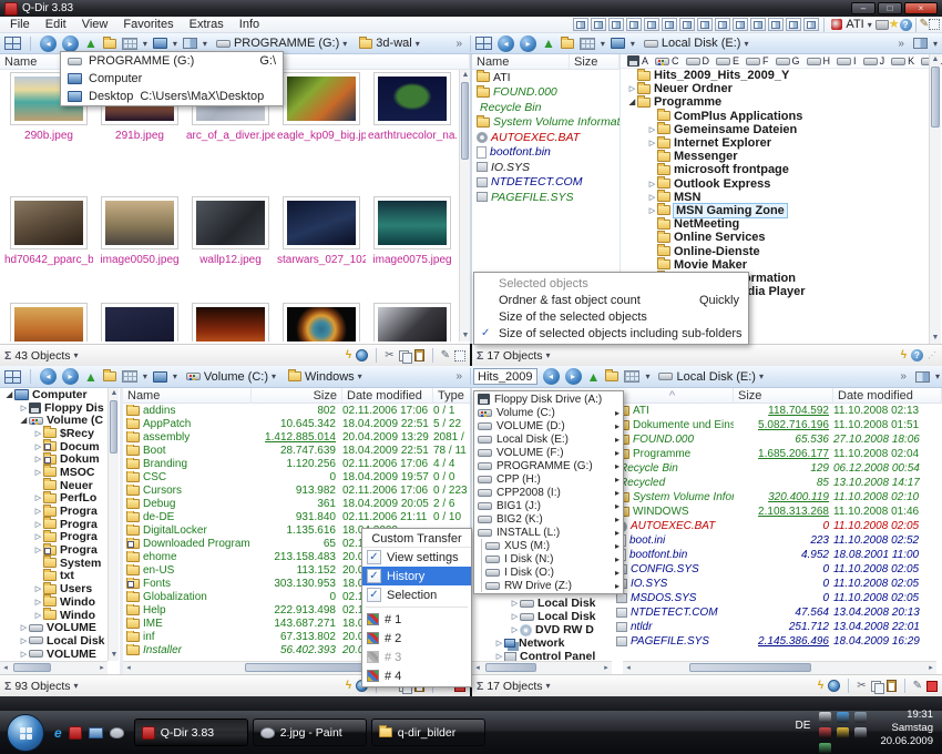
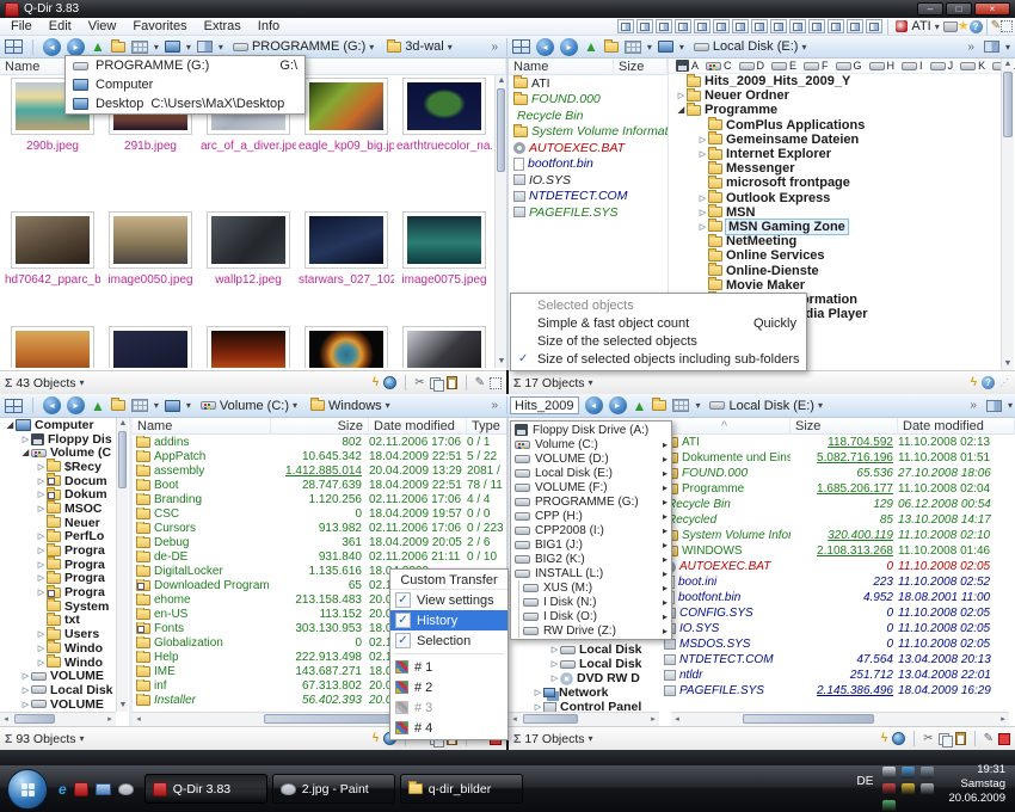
  Q-Dir 3.83
  –
  □
  ×
  File
  Edit
  View
  Favorites
  Extras
  Info
  ATI
  ▾
  ★
  ?
  ✎
  ◂
  ▸
  ▲
  ▾
  ▾
  ▾
  PROGRAMME (G:)
  ▾
  3d-wal
  ▾
  »
  ◂
  ▸
  ▲
  ▾
  ▾
  Local Disk (E:)
  ▾
  »
  ▾
  Name
  290b.jpeg
  291b.jpeg
  arc_of_a_diver.jpe
  eagle_kp09_big.jp
  earthtruecolor_na.
  hd70642_pparc_b
  image0050.jpeg
  wallp12.jpeg
  starwars_027_102
  image0075.jpeg
  Name
  Size
  ATI
  FOUND.000
  Recycle Bin
  System Volume Informat
  AUTOEXEC.BAT
  bootfont.bin
  IO.SYS
  NTDETECT.COM
  PAGEFILE.SYS
  A
  C
  D
  E
  F
  G
  H
  I
  J
  K
  Hits_2009_Hits_2009_Y
  Neuer Ordner
  Programme
  ComPlus Applications
  Gemeinsame Dateien
  Internet Explorer
  Messenger
  microsoft frontpage
  Outlook Express
  MSN
  MSN Gaming Zone
  NetMeeting
  Online Services
  Online-Dienste
  Movie Maker
  Σ
  43 Objects
  ▾
  ϟ
  ✂
  ✎
  Σ
  17 Objects
  ▾
  ϟ
  ?
  ⋰
  ◂
  ▸
  ▲
  ▾
  ▾
  Volume (C:)
  ▾
  Windows
  ▾
  »
  Hits_2009
  ◂
  ▸
  ▲
  ▾
  Local Disk (E:)
  ▾
  »
  ▾
  Computer
  Floppy Dis
  Volume (C
  $Recy
  Docum
  Dokum
  MSOC
  Neuer
  PerfLo
  Progra
  Progra
  Progra
  Progra
  System
  txt
  Users
  Windo
  Windo
  VOLUME
  Local Disk
  VOLUME
  Name
  Size
  Date modified
  Type
  addins
  802
  02.11.2006 17:06
  0 / 1
  AppPatch
  10.645.342
  18.04.2009 22:51
  5 / 22
  assembly
  1.412.885.014
  20.04.2009 13:29
  2081 /
  Boot
  28.747.639
  18.04.2009 22:51
  78 / 11
  Branding
  1.120.256
  02.11.2006 17:06
  4 / 4
  CSC
  0
  18.04.2009 19:57
  0 / 0
  Cursors
  913.982
  02.11.2006 17:06
  0 / 223
  Debug
  361
  18.04.2009 20:05
  2 / 6
  de-DE
  931.840
  02.11.2006 21:11
  0 / 10
  DigitalLocker
  1.135.616
  Downloaded Program
  65
  ehome
  213.158.483
  en-US
  113.152
  Fonts
  303.130.953
  Globalization
  0
  Help
  222.913.498
  IME
  143.687.271
  inf
  67.313.802
  Installer
  56.402.393
  Local Disk
  Local Disk
  DVD RW D
  Network
  Control Panel
  ^
  Size
  Date modified
  ATI
  118.704.592
  11.10.2008 02:13
  5.082.716.196
  11.10.2008 01:51
  FOUND.000
  65.536
  27.10.2008 18:06
  Programme
  1.685.206.177
  11.10.2008 02:04
  ecycle Bin
  129
  06.12.2008 00:54
  ecycled
  85
  13.10.2008 14:17
  System Volume Infor
  320.400.119
  11.10.2008 02:10
  WINDOWS
  2.108.313.268
  11.10.2008 01:46
  AUTOEXEC.BAT
  0
  11.10.2008 02:05
  boot.ini
  223
  11.10.2008 02:52
  bootfont.bin
  4.952
  18.08.2001 11:00
  CONFIG.SYS
  0
  11.10.2008 02:05
  IO.SYS
  0
  11.10.2008 02:05
  MSDOS.SYS
  0
  11.10.2008 02:05
  NTDETECT.COM
  47.564
  13.04.2008 20:13
  ntldr
  251.712
  13.04.2008 22:01
  PAGEFILE.SYS
  2.145.386.496
  18.04.2009 16:29
  Σ
  93 Objects
  ▾
  ϟ
  Σ
  17 Objects
  ▾
  ϟ
  ✂
  ✎
  PROGRAMME (G:)
  G:\
  Computer
  Desktop
  C:\Users\MaX\Desktop
  Selected objects
- Ordner & fast object count
+ Simple & fast object count
  Quickly
  Size of the selected objects
  ✓
  Size of selected objects including sub-folders
  Custom Transfer
  ✓
  View settings
  ✓
  History
  ✓
  Selection
  # 1
  # 2
  # 3
  # 4
  Floppy Disk Drive (A:)
  Volume (C:)
  ▸
  VOLUME (D:)
  ▸
  Local Disk (E:)
  ▸
  VOLUME (F:)
  ▸
  PROGRAMME (G:)
  ▸
  CPP (H:)
  ▸
  CPP2008 (I:)
  ▸
  BIG1 (J:)
  ▸
  BIG2 (K:)
  ▸
  INSTALL (L:)
  ▸
  XUS (M:)
  ▸
  I Disk (N:)
  ▸
  I Disk (O:)
  ▸
  RW Drive (Z:)
  ▸
  e
  Q-Dir 3.83
  2.jpg - Paint
  q-dir_bilder
  DE
  19:31
  Samstag
  20.06.2009
